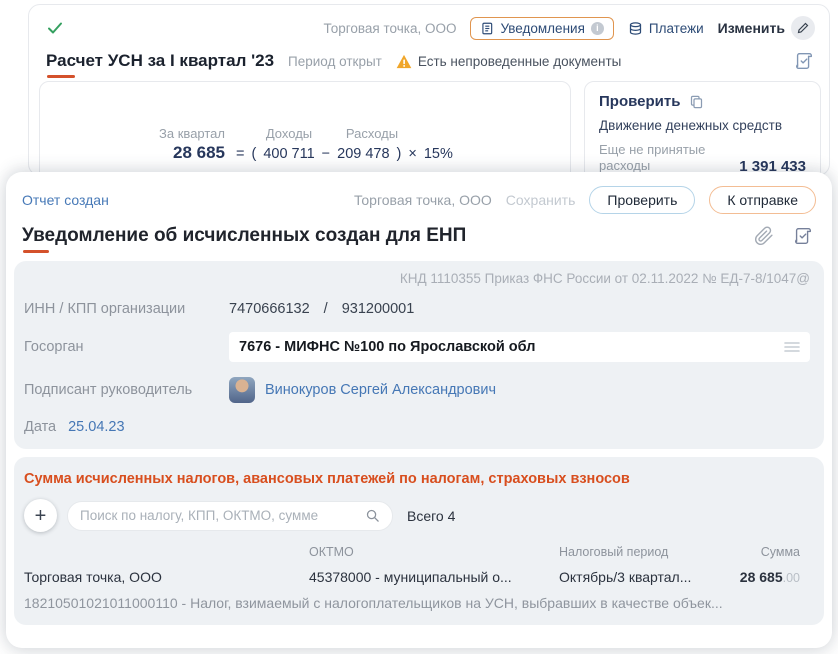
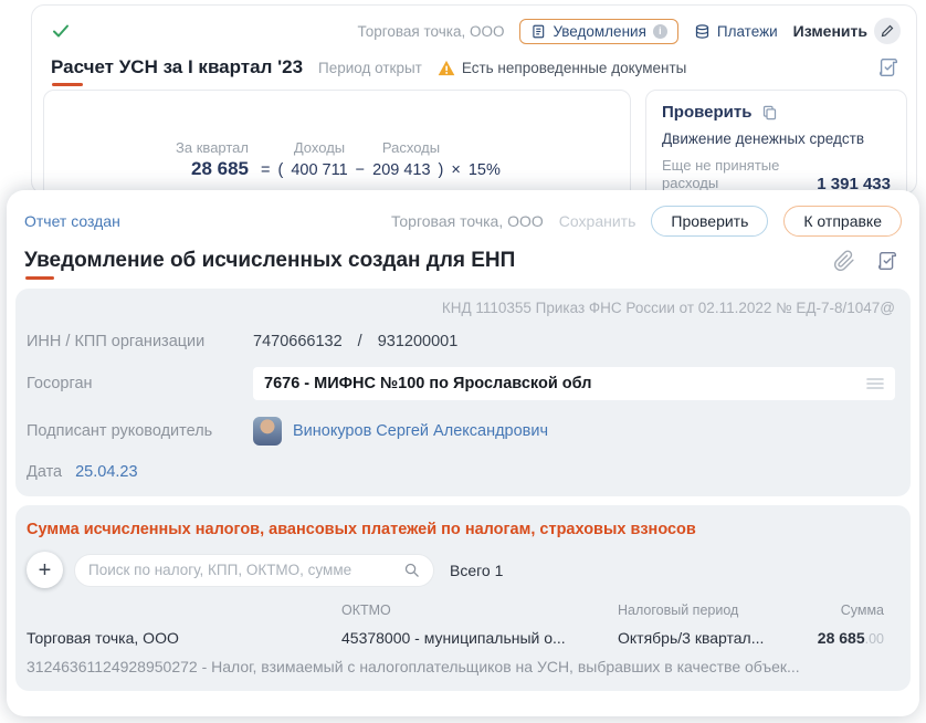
  Торговая точка, ООО
  Уведомления
  i
  Платежи
  Изменить
  Расчет УСН за I квартал '23
  Период открыт
  Есть непроведенные документы
  За квартал
  Доходы
  Расходы
  28 685
  =
  (
  400 711
  −
- 209 478
+ 209 413
  )
  ×
  15%
  Проверить
  Движение денежных средств
  Еще не принятые расходы
  1 391 433
  Отчет создан
  Торговая точка, ООО
  Сохранить
  Проверить
  К отправке
  Уведомление об исчисленных создан для ЕНП
  КНД 1110355 Приказ ФНС России от 02.11.2022 № ЕД-7-8/1047@
  ИНН / КПП организации
  7470666132
  /
  931200001
  Госорган
  7676 - МИФНС №100 по Ярославской обл
  Подписант руководитель
  Винокуров Сергей Александрович
  Дата
  25.04.23
  Сумма исчисленных налогов, авансовых платежей по налогам, страховых взносов
  +
  Поиск по налогу, КПП, ОКТМО, сумме
- Всего 4
+ Всего 1
  ОКТМО
  Налоговый период
  Сумма
  Торговая точка, ООО
  45378000 - муниципальный о...
  Октябрь/3 квартал...
  28 685.00
- 18210501021011000110 - Налог, взимаемый с налогоплательщиков на УСН, выбравших в качестве объек...
+ 31246361124928950272 - Налог, взимаемый с налогоплательщиков на УСН, выбравших в качестве объек...
